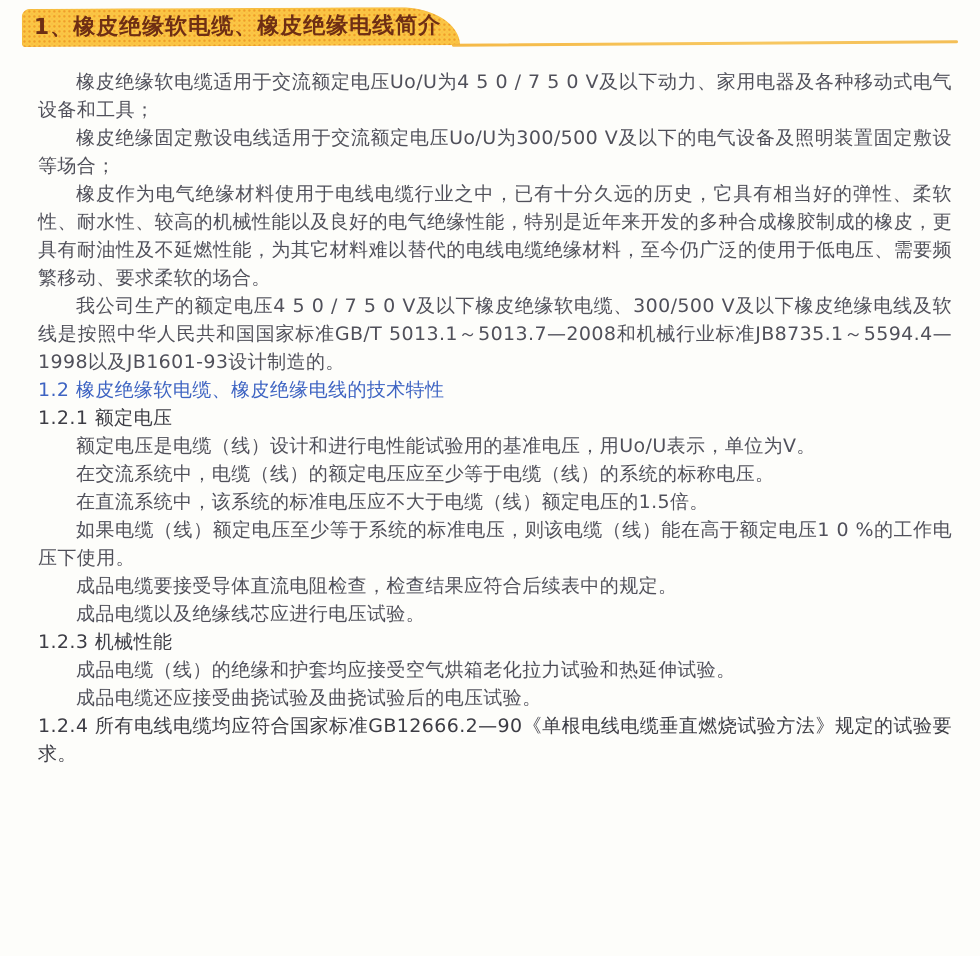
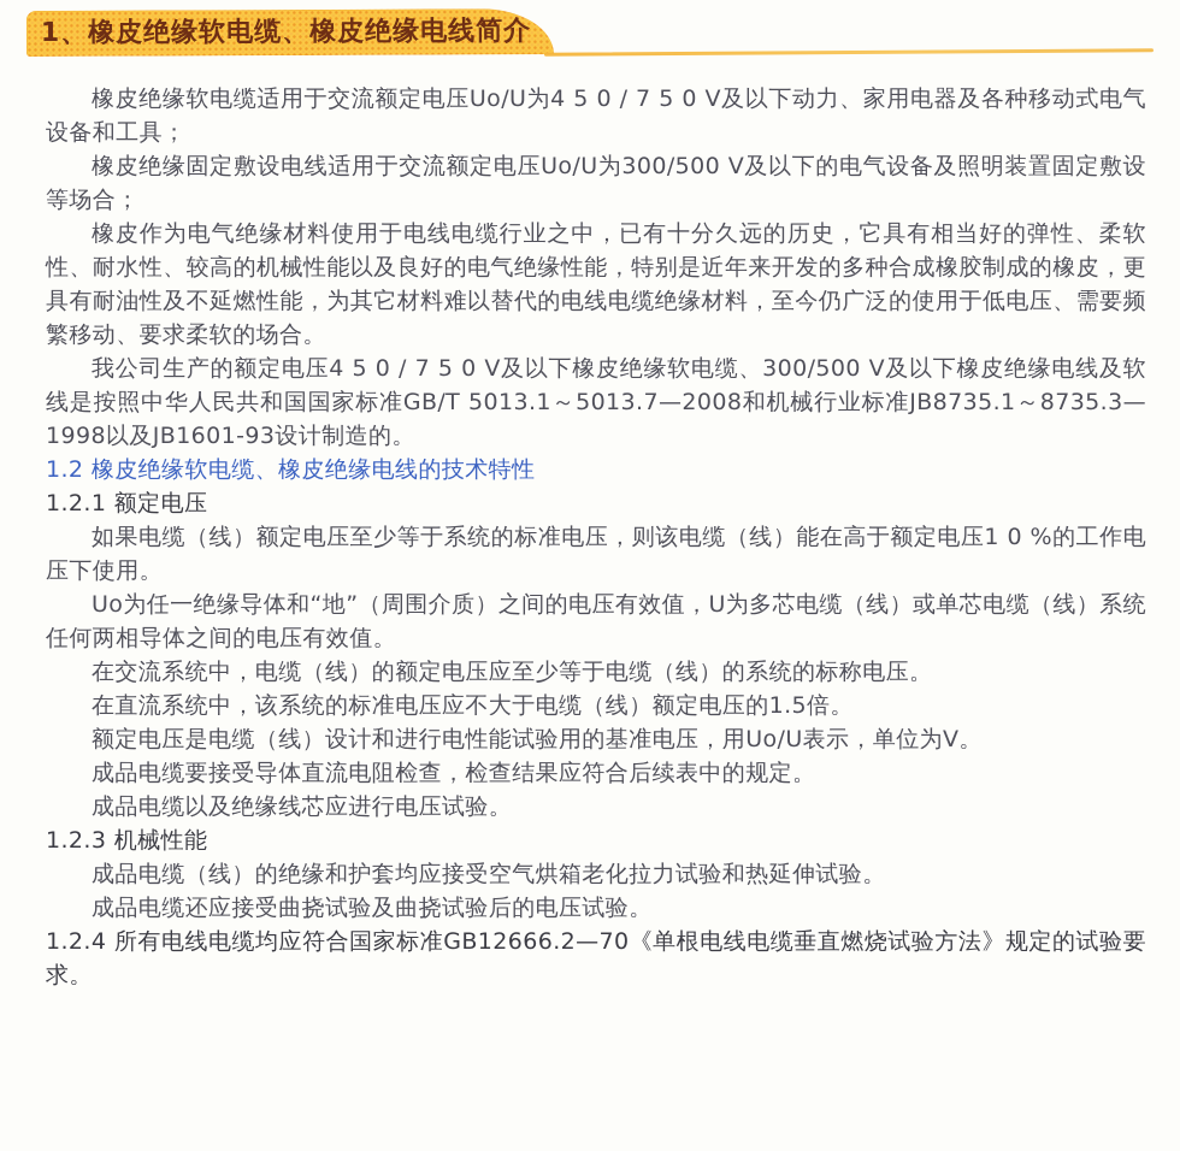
  1、橡皮绝缘软电缆、橡皮绝缘电线简介
  橡皮绝缘软电缆适用于交流额定电压Uo/U为4 5 0 / 7 5 0 V及以下动力、家用电器及各种移动式电气设备和工具；
  橡皮绝缘固定敷设电线适用于交流额定电压Uo/U为300/500 V及以下的电气设备及照明装置固定敷设等场合；
  橡皮作为电气绝缘材料使用于电线电缆行业之中，已有十分久远的历史，它具有相当好的弹性、柔软性、耐水性、较高的机械性能以及良好的电气绝缘性能，特别是近年来开发的多种合成橡胶制成的橡皮，更具有耐油性及不延燃性能，为其它材料难以替代的电线电缆绝缘材料，至今仍广泛的使用于低电压、需要频繁移动、要求柔软的场合。
- 我公司生产的额定电压4 5 0 / 7 5 0 V及以下橡皮绝缘软电缆、300/500 V及以下橡皮绝缘电线及软线是按照中华人民共和国国家标准GB/T 5013.1～5013.7—2008和机械行业标准JB8735.1～5594.4—1998以及JB1601-93设计制造的。
+ 我公司生产的额定电压4 5 0 / 7 5 0 V及以下橡皮绝缘软电缆、300/500 V及以下橡皮绝缘电线及软线是按照中华人民共和国国家标准GB/T 5013.1～5013.7—2008和机械行业标准JB8735.1～8735.3—1998以及JB1601-93设计制造的。
  1.2 橡皮绝缘软电缆、橡皮绝缘电线的技术特性
  1.2.1 额定电压
- 额定电压是电缆（线）设计和进行电性能试验用的基准电压，用Uo/U表示，单位为V。
+ 如果电缆（线）额定电压至少等于系统的标准电压，则该电缆（线）能在高于额定电压1 0 %的工作电压下使用。
+ Uo为任一绝缘导体和“地”（周围介质）之间的电压有效值，U为多芯电缆（线）或单芯电缆（线）系统任何两相导体之间的电压有效值。
  在交流系统中，电缆（线）的额定电压应至少等于电缆（线）的系统的标称电压。
  在直流系统中，该系统的标准电压应不大于电缆（线）额定电压的1.5倍。
- 如果电缆（线）额定电压至少等于系统的标准电压，则该电缆（线）能在高于额定电压1 0 %的工作电压下使用。
+ 额定电压是电缆（线）设计和进行电性能试验用的基准电压，用Uo/U表示，单位为V。
  成品电缆要接受导体直流电阻检查，检查结果应符合后续表中的规定。
  成品电缆以及绝缘线芯应进行电压试验。
  1.2.3 机械性能
  成品电缆（线）的绝缘和护套均应接受空气烘箱老化拉力试验和热延伸试验。
  成品电缆还应接受曲挠试验及曲挠试验后的电压试验。
- 1.2.4 所有电线电缆均应符合国家标准GB12666.2—90《单根电线电缆垂直燃烧试验方法》规定的试验要求。
+ 1.2.4 所有电线电缆均应符合国家标准GB12666.2—70《单根电线电缆垂直燃烧试验方法》规定的试验要求。
